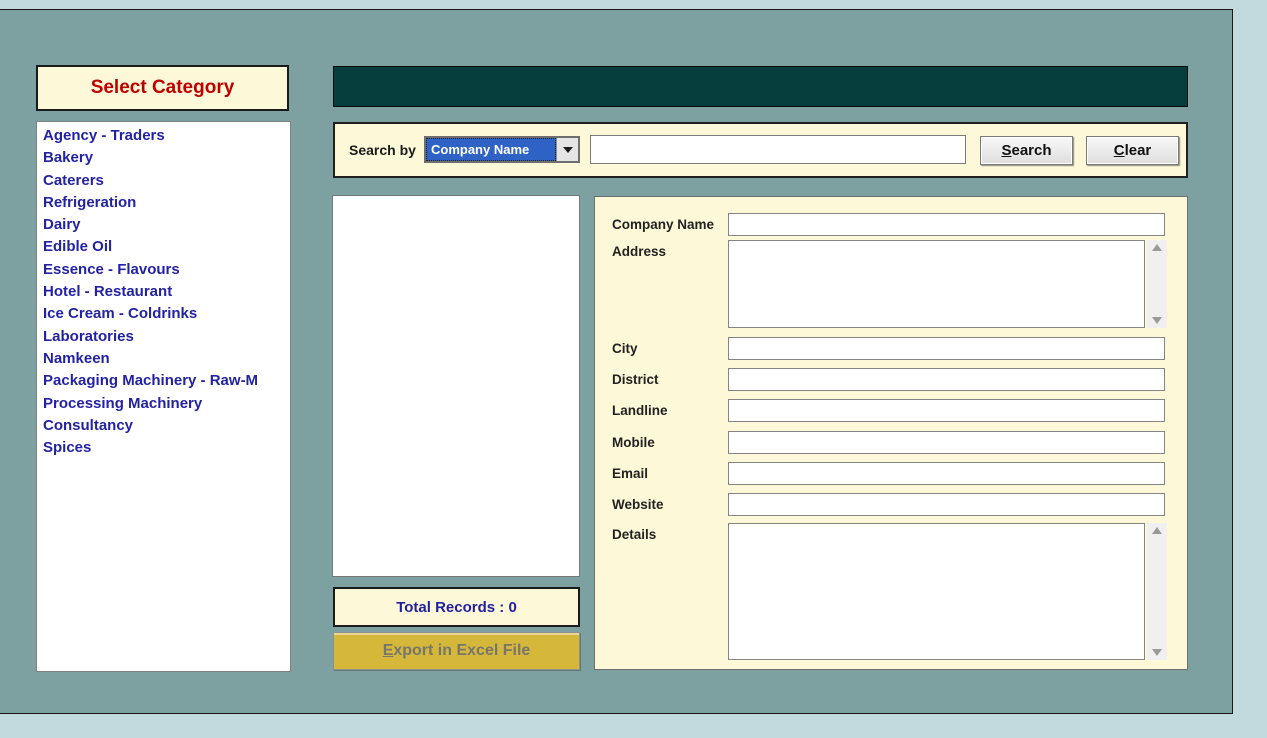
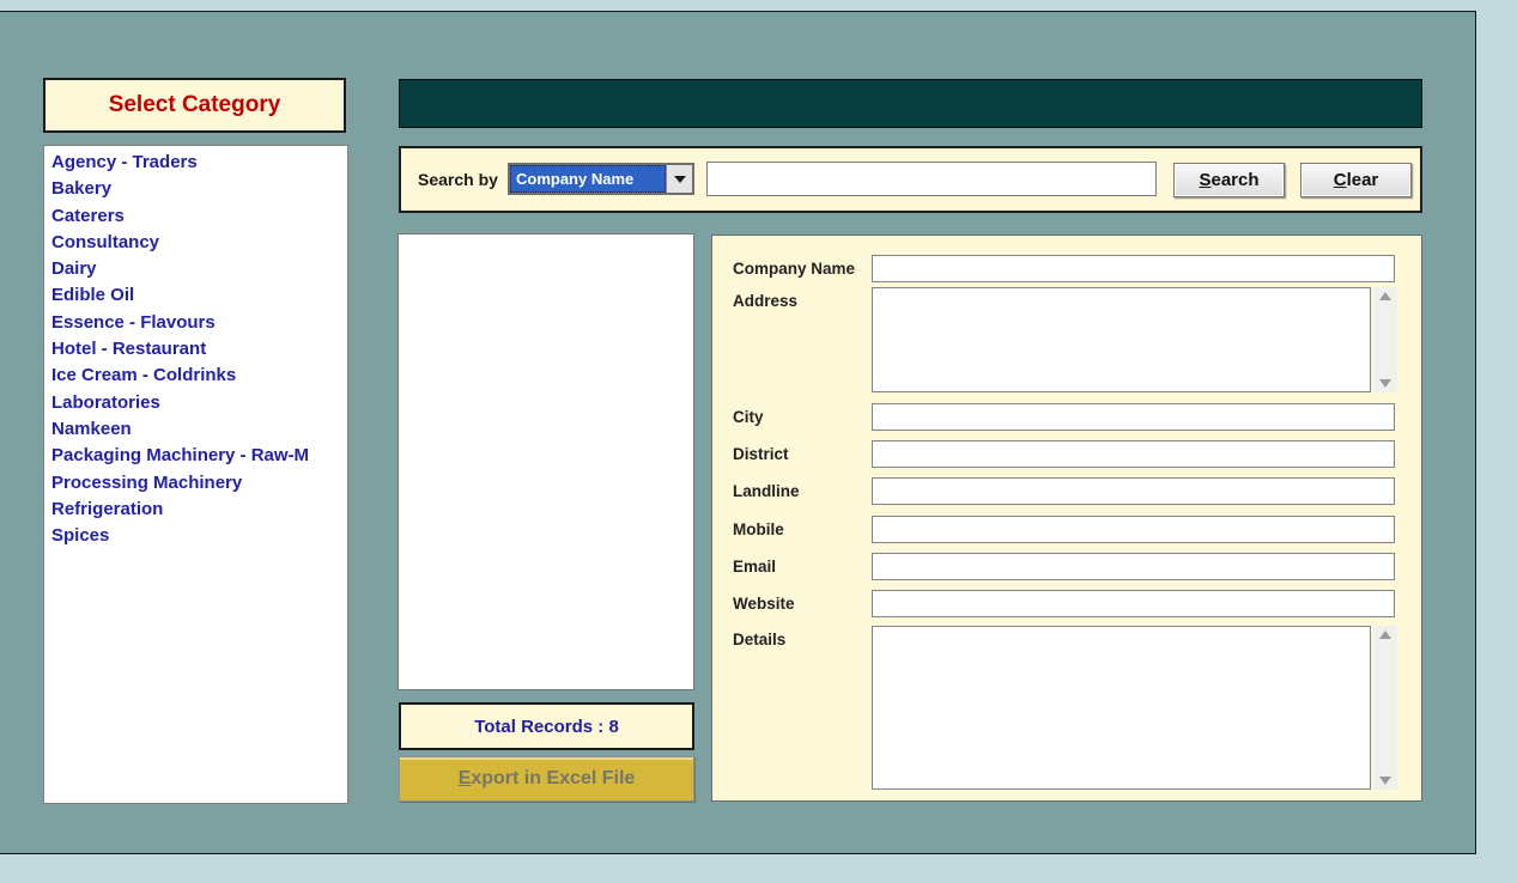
  Select Category
  Agency - Traders
  Bakery
  Caterers
- Refrigeration
+ Consultancy
  Dairy
  Edible Oil
  Essence - Flavours
  Hotel - Restaurant
  Ice Cream - Coldrinks
  Laboratories
  Namkeen
  Packaging Machinery - Raw-M
  Processing Machinery
- Consultancy
+ Refrigeration
  Spices
  Search by
  Company Name
  Search
  Clear
- Total Records : 0
+ Total Records : 8
  Export in Excel File
  Company Name
  Address
  City
  District
  Landline
  Mobile
  Email
  Website
  Details
